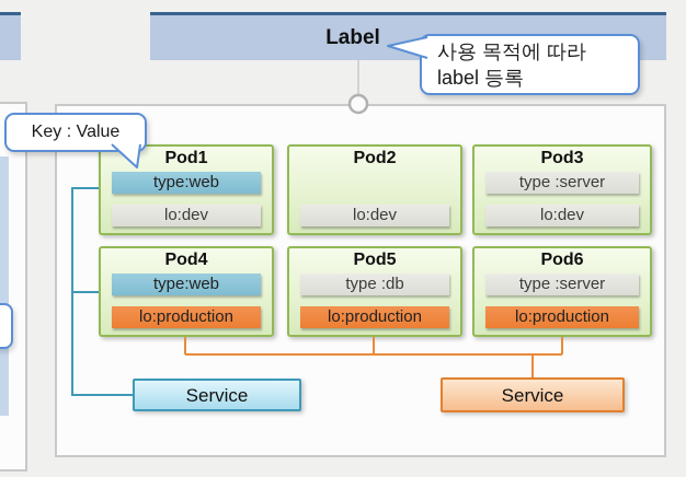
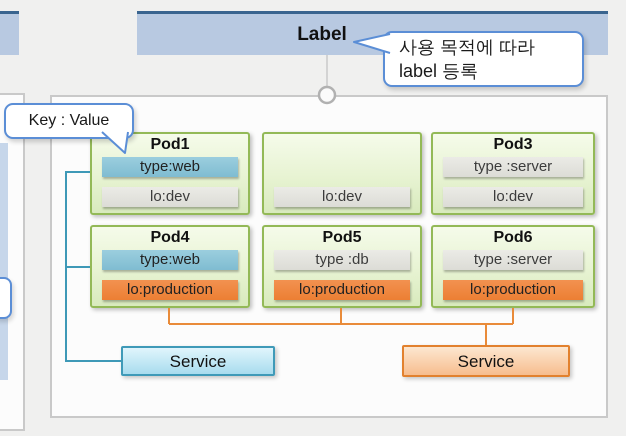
  Label
  Pod1
  type:web
  lo:dev
- Pod2
  lo:dev
  Pod3
  type :server
  lo:dev
  Pod4
  type:web
  lo:production
  Pod5
  type :db
  lo:production
  Pod6
  type :server
  lo:production
  Service
  Service
  Key : Value
  사용 목적에 따라
  label 등록
